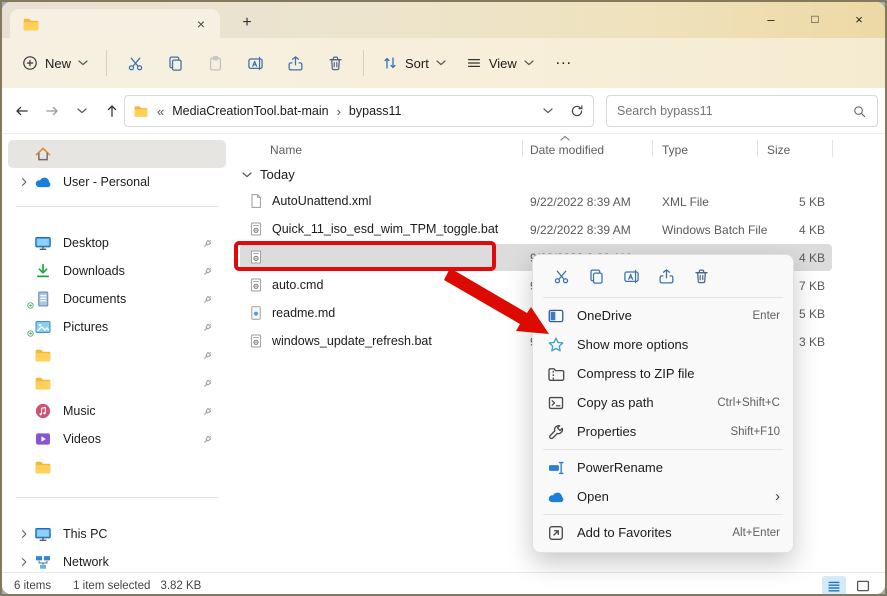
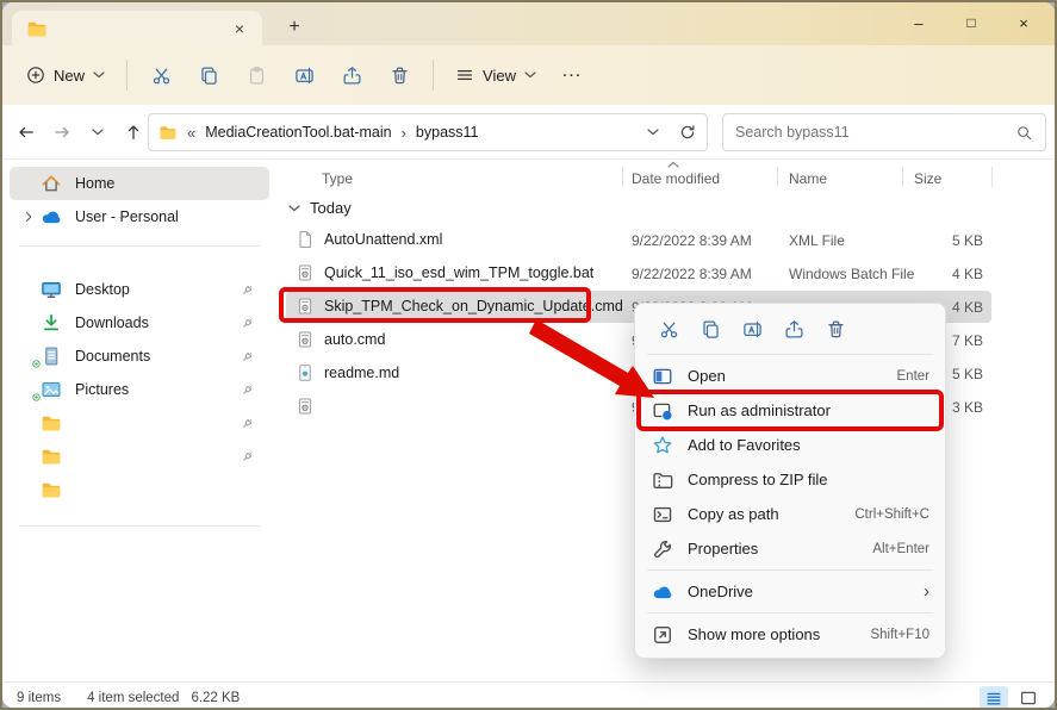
  ×
  +
  –
  □
  ×
  New
- Sort
  View
  ...
  «
  MediaCreationTool.bat-main
  ›
  bypass11
  Search bypass11
+ Home
  User - Personal
  Desktop
  Downloads
  Documents
  Pictures
- Music
- Videos
- This PC
- Network
- Name
+ Type
  Date modified
- Type
+ Name
  Size
  Today
  AutoUnattend.xml
  9/22/2022 8:39 AM
  XML File
  5 KB
  Quick_11_iso_esd_wim_TPM_toggle.bat
  9/22/2022 8:39 AM
  Windows Batch File
  4 KB
+ Skip_TPM_Check_on_Dynamic_Update.cmd
  4 KB
  auto.cmd
  7 KB
  readme.md
  5 KB
- windows_update_refresh.bat
  3 KB
- OneDrive
+ Open
  Enter
+ Run as administrator
- Show more options
+ Add to Favorites
  Compress to ZIP file
  Copy as path
  Ctrl+Shift+C
  Properties
- Shift+F10
+ Alt+Enter
- PowerRename
- Open
+ OneDrive
  ›
- Add to Favorites
+ Show more options
- Alt+Enter
+ Shift+F10
- 6 items
+ 9 items
- 1 item selected
+ 4 item selected
- 3.82 KB
+ 6.22 KB
